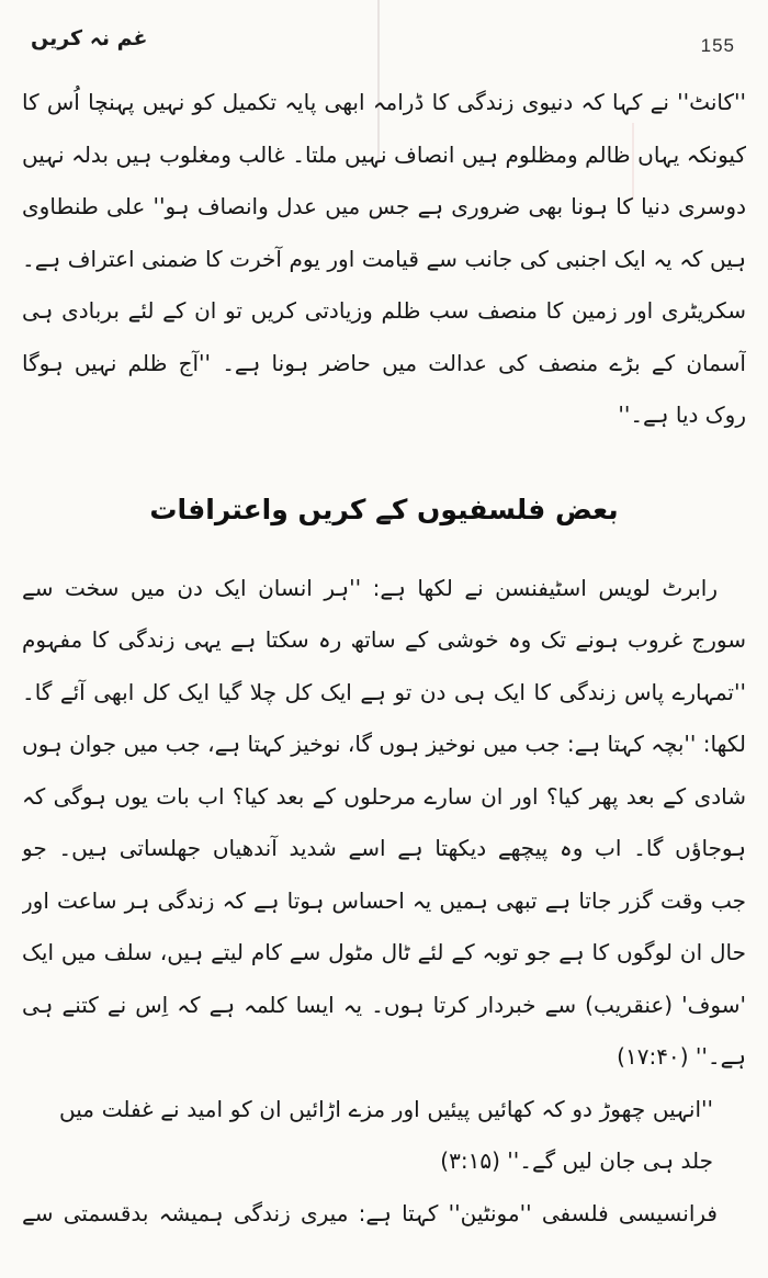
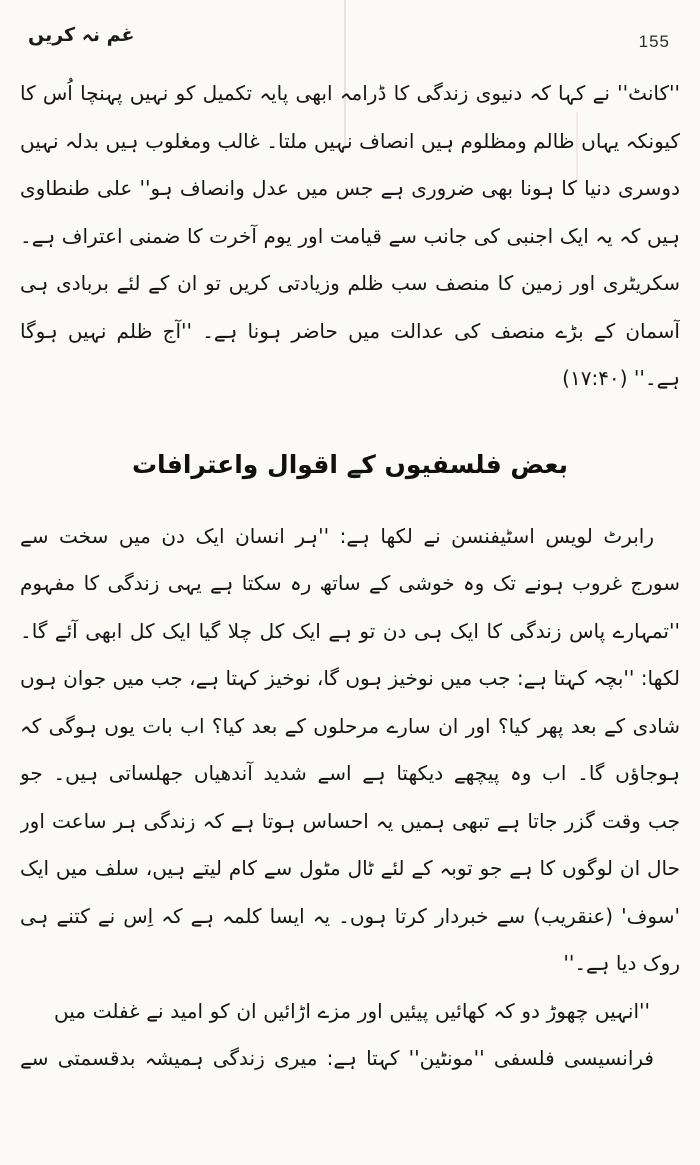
  غم نہ کریں
  155
  ''کانٹ'' نے کہا کہ دنیوی زندگی کا ڈرامہ ابھی پایہ تکمیل کو نہیں پہنچا اُس کا
  کیونکہ یہاں ظالم ومظلوم ہیں انصاف نہیں ملتا۔ غالب ومغلوب ہیں بدلہ نہیں
  دوسری دنیا کا ہونا بھی ضروری ہے جس میں عدل وانصاف ہو'' علی طنطاوی
  ہیں کہ یہ ایک اجنبی کی جانب سے قیامت اور یوم آخرت کا ضمنی اعتراف ہے۔
  سکریٹری اور زمین کا منصف سب ظلم وزیادتی کریں تو ان کے لئے بربادی ہی
- روک دیا ہے۔''
+ ہے۔'' (۱۷:۴۰)
- بعض فلسفیوں کے کریں واعترافات
+ بعض فلسفیوں کے اقوال واعترافات
  رابرٹ لویس اسٹیفنسن نے لکھا ہے: ''ہر انسان ایک دن میں سخت سے
  سورج غروب ہونے تک وہ خوشی کے ساتھ رہ سکتا ہے یہی زندگی کا مفہوم
  ''تمہارے پاس زندگی کا ایک ہی دن تو ہے ایک کل چلا گیا ایک کل ابھی آئے گا۔
  لکھا: ''بچہ کہتا ہے: جب میں نوخیز ہوں گا، نوخیز کہتا ہے، جب میں جوان ہوں
  شادی کے بعد پھر کیا؟ اور ان سارے مرحلوں کے بعد کیا؟ اب بات یوں ہوگی کہ
  جب وقت گزر جاتا ہے تبھی ہمیں یہ احساس ہوتا ہے کہ زندگی ہر ساعت اور
  حال ان لوگوں کا ہے جو توبہ کے لئے ٹال مٹول سے کام لیتے ہیں، سلف میں ایک
  'سوف' (عنقریب) سے خبردار کرتا ہوں۔ یہ ایسا کلمہ ہے کہ اِس نے کتنے ہی
- ہے۔'' (۱۷:۴۰)
+ روک دیا ہے۔''
  ''انہیں چھوڑ دو کہ کھائیں پیئیں اور مزے اڑائیں ان کو امید نے غفلت میں
- جلد ہی جان لیں گے۔'' (۳:۱۵)
  فرانسیسی فلسفی ''مونٹین'' کہتا ہے: میری زندگی ہمیشہ بدقسمتی سے
